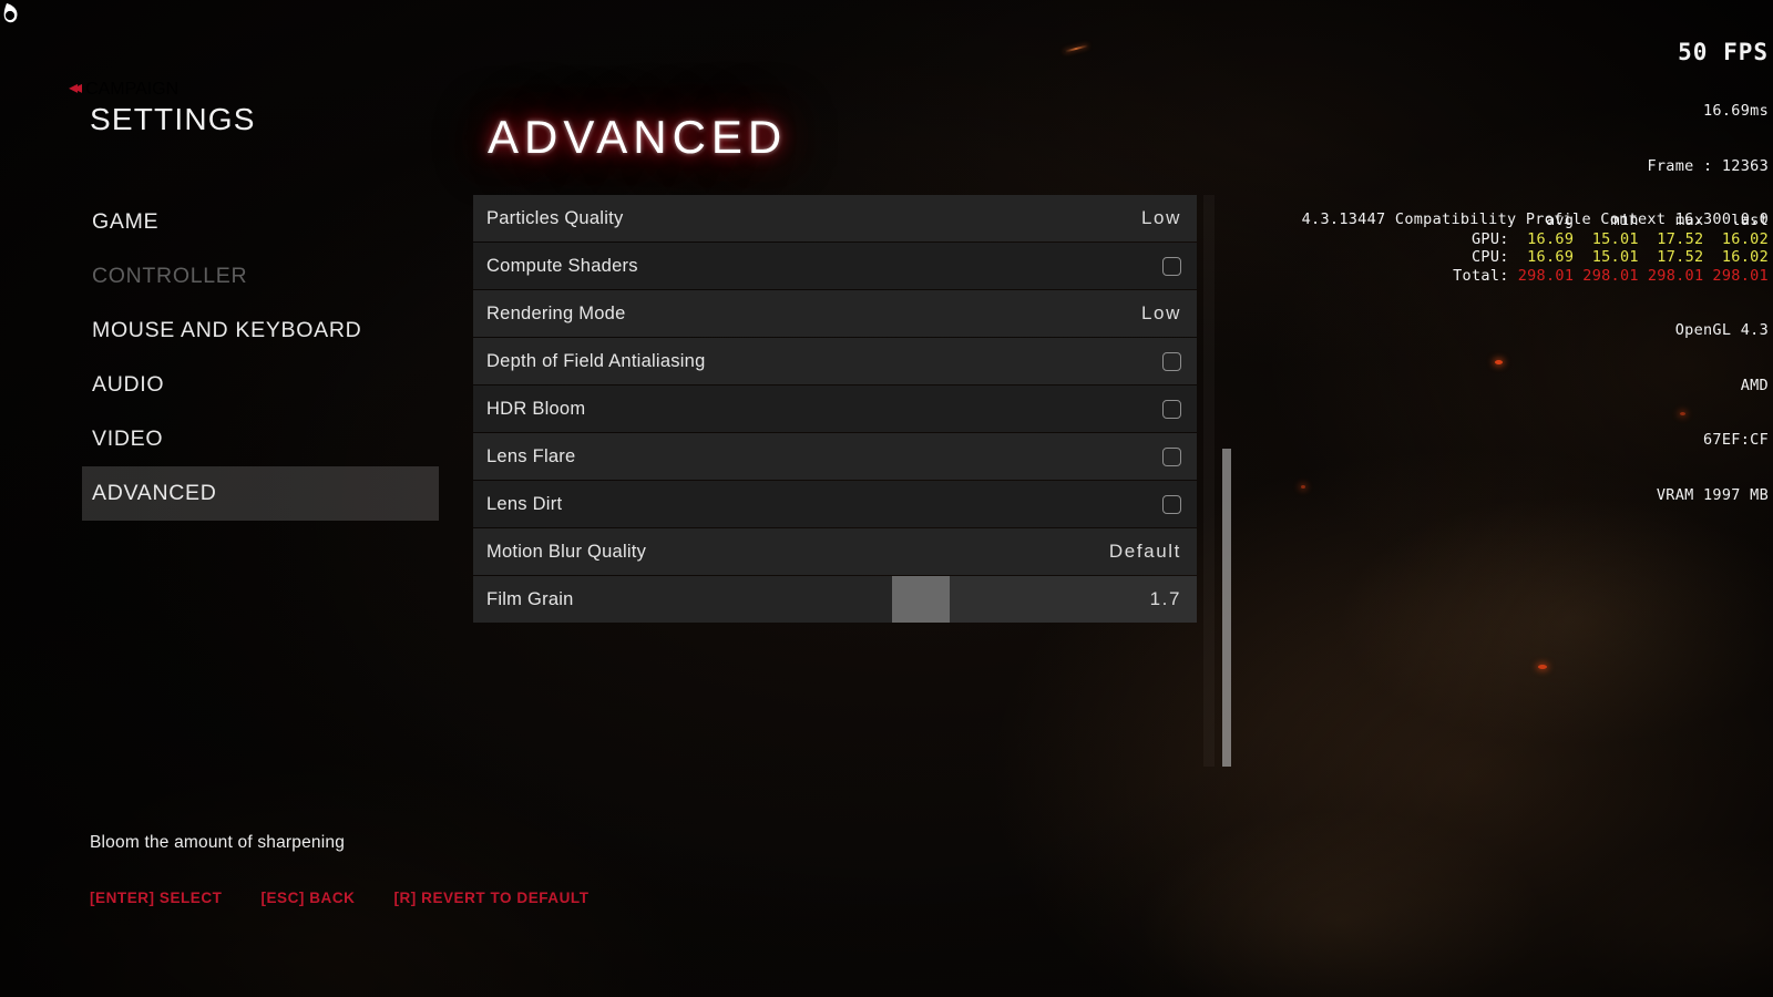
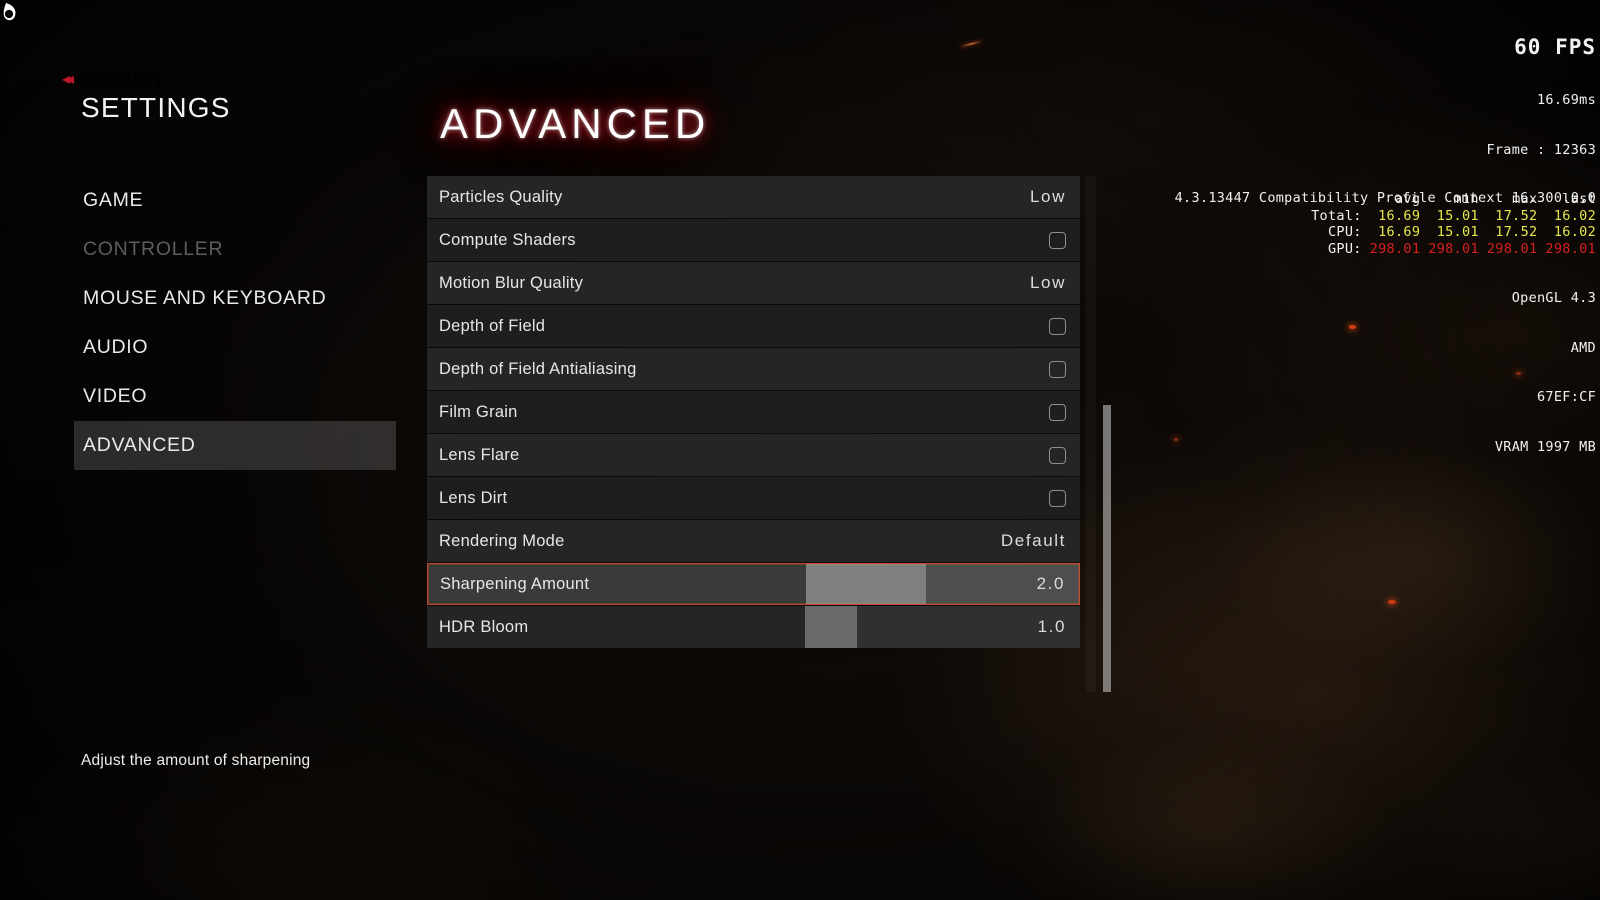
  ◂◂
  SETTINGS
  GAME
  CONTROLLER
  MOUSE AND KEYBOARD
  AUDIO
  VIDEO
  ADVANCED
  ADVANCED
  Particles Quality
  Low
  Compute Shaders
- Rendering Mode
+ Motion Blur Quality
  Low
+ Depth of Field
  Depth of Field Antialiasing
- HDR Bloom
+ Film Grain
  Lens Flare
  Lens Dirt
- Motion Blur Quality
+ Rendering Mode
  Default
+ Sharpening Amount
+ 2.0
- Film Grain
+ HDR Bloom
- 1.7
+ 1.0
- Bloom the amount of sharpening
+ Adjust the amount of sharpening
- [ENTER] SELECT
- [ESC] BACK
- [R] REVERT TO DEFAULT
- 50 FPS
+ 60 FPS
  16.69ms
  Frame : 12363
  	avg	min	max	last
- GPU:	16.69	15.01	17.52	16.02
+ Total:	16.69	15.01	17.52	16.02
  CPU:	16.69	15.01	17.52	16.02
- Total:	298.01	298.01	298.01	298.01
+ GPU:	298.01	298.01	298.01	298.01
  OpenGL 4.3
  AMD
  67EF:CF
  VRAM 1997 MB
  4.3.13447 Compatibility Profile Context 16.300.0.0
